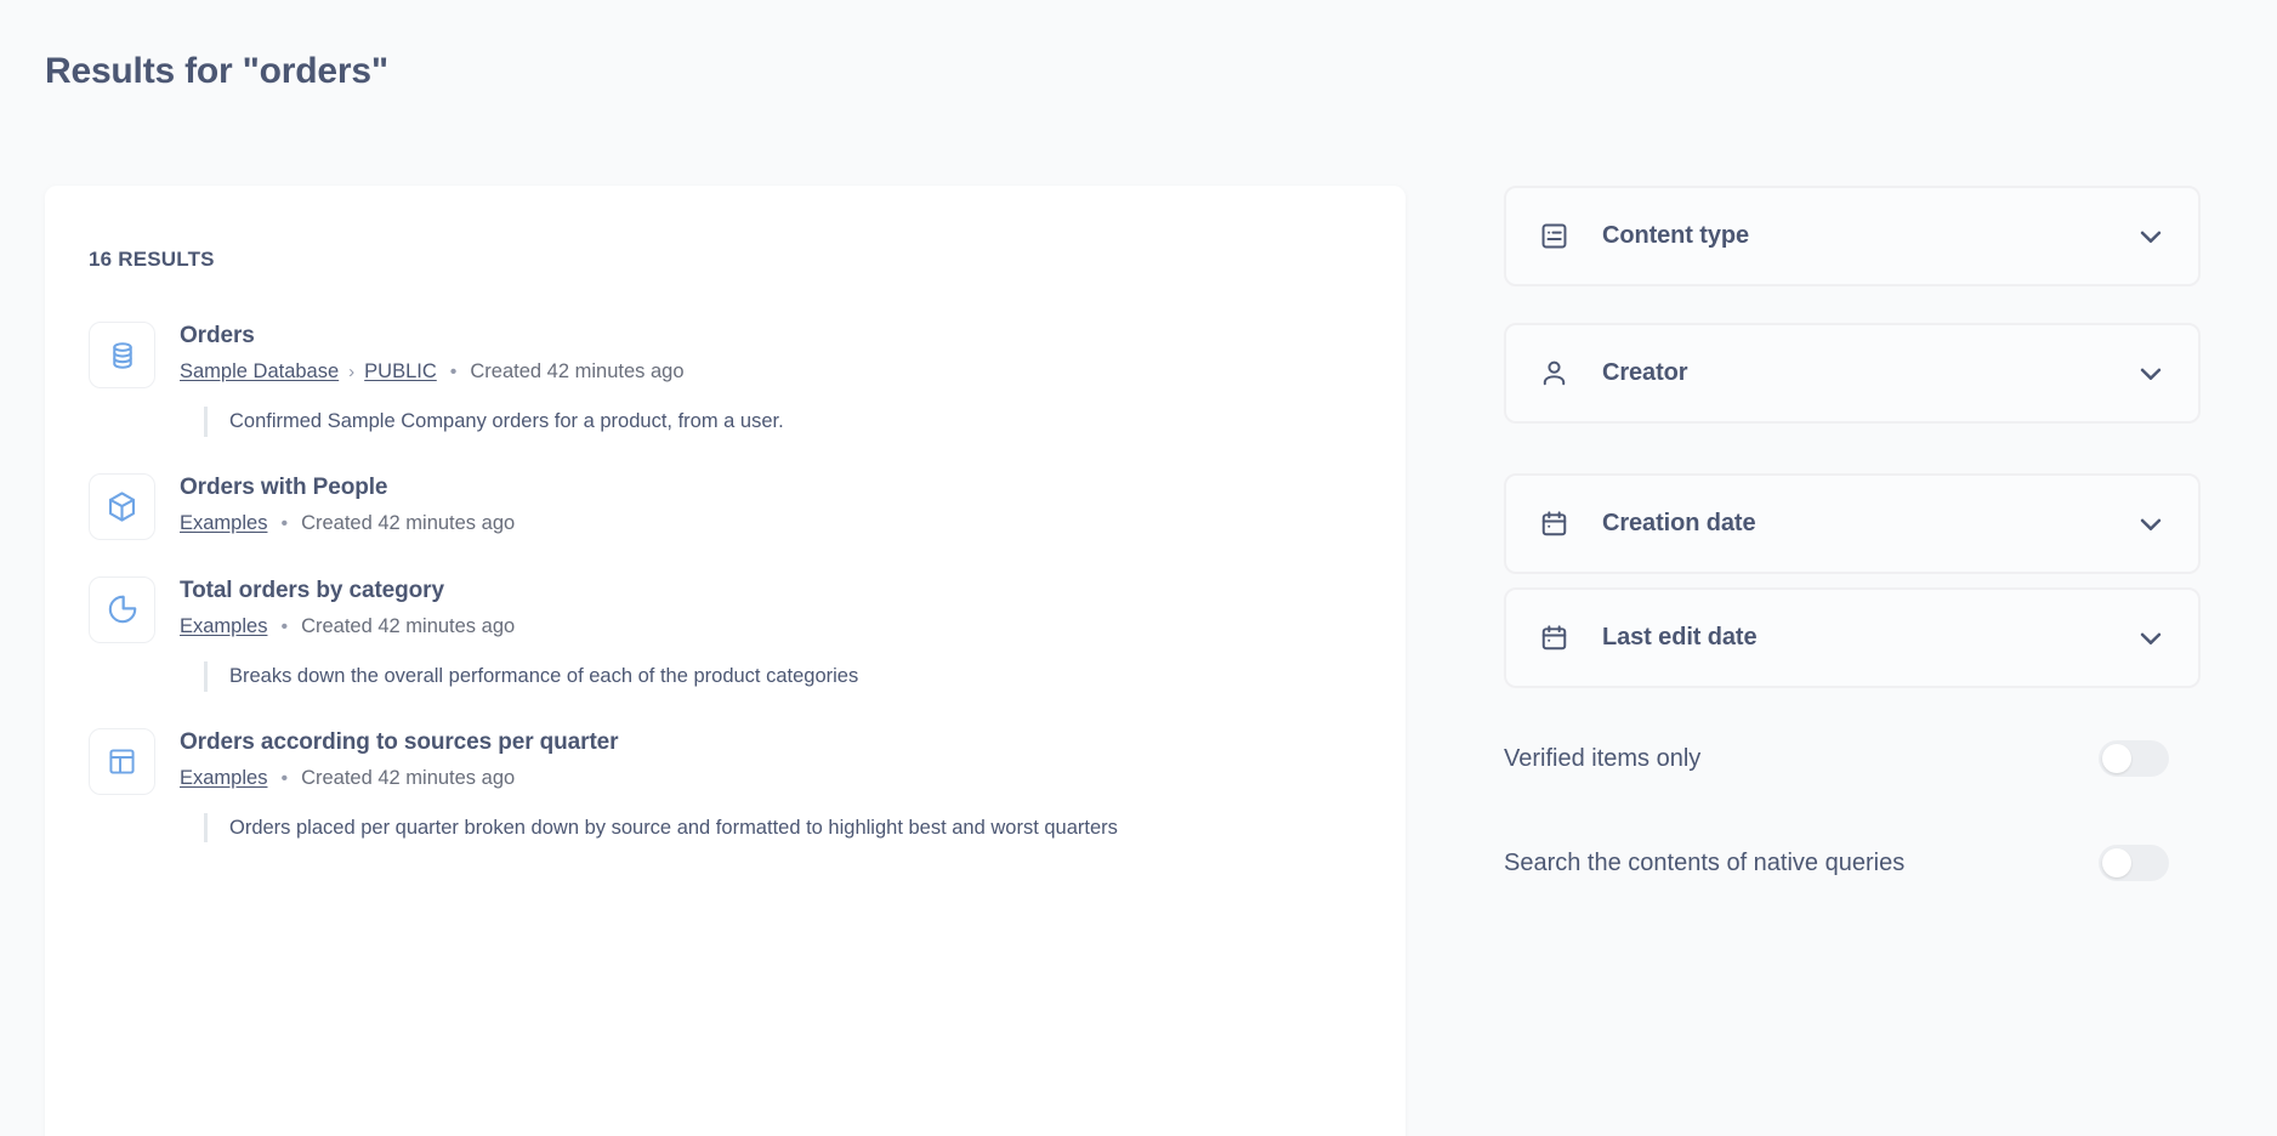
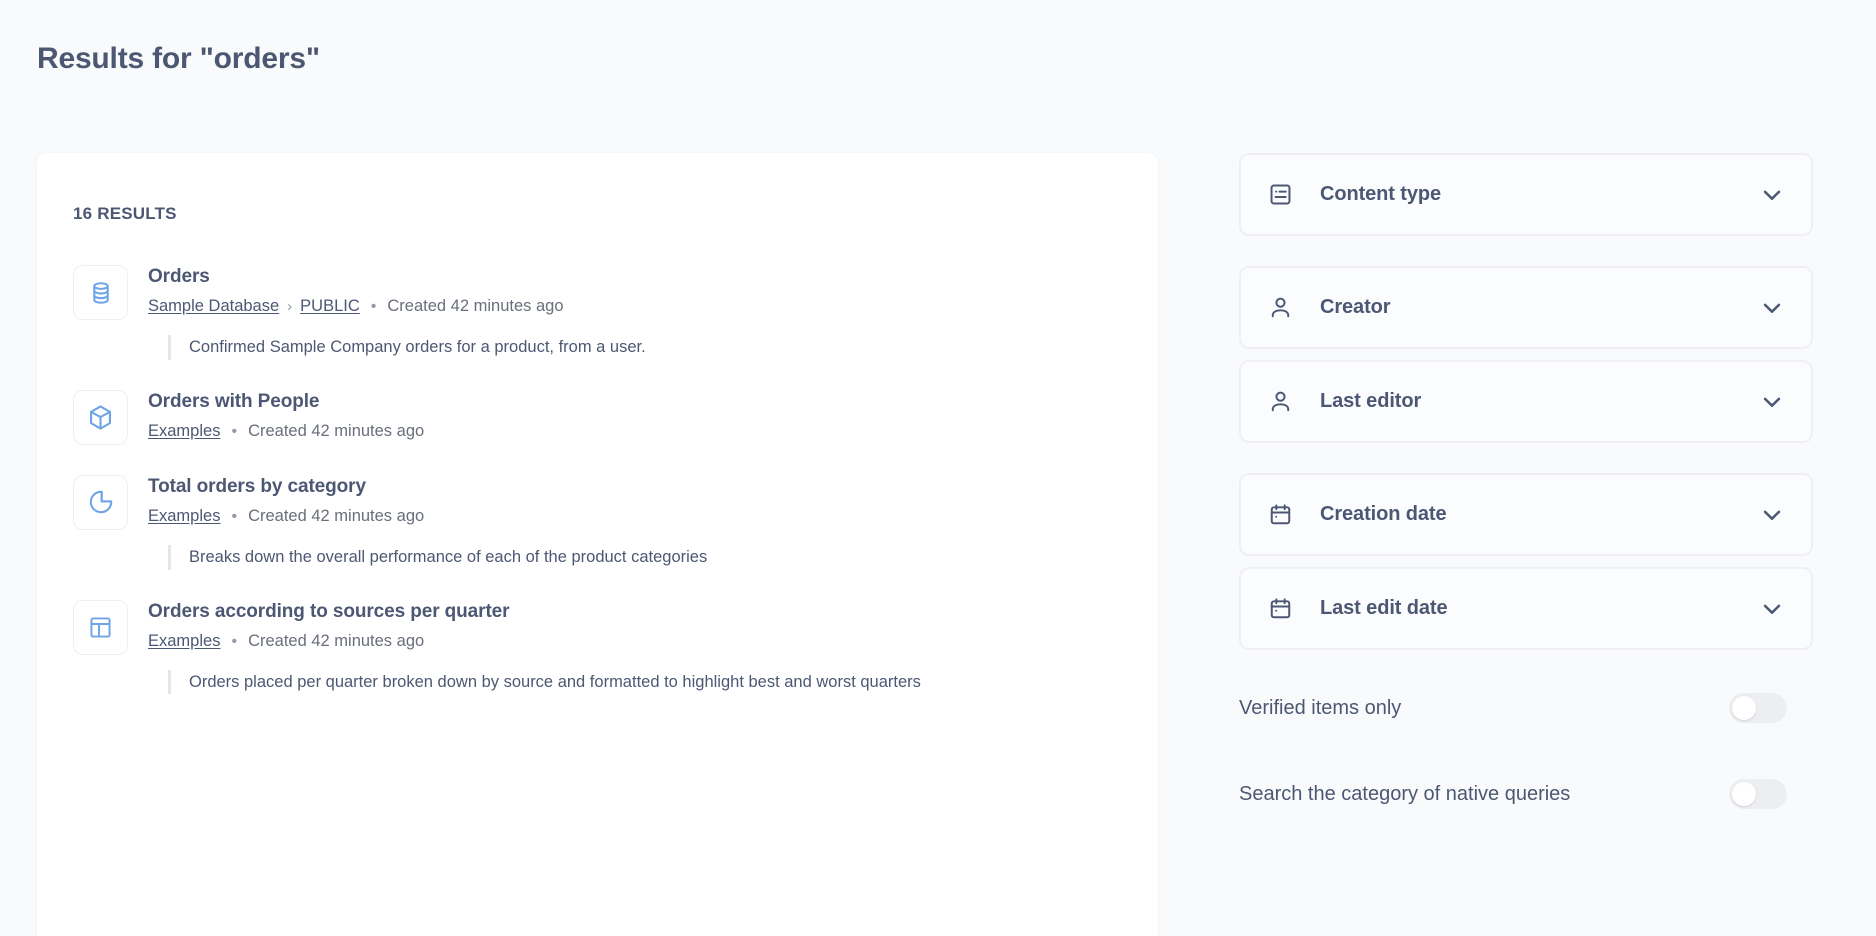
  Results for "orders"
  16 RESULTS
  Orders
  Sample Database › PUBLIC
  •
  Created 42 minutes ago
  Confirmed Sample Company orders for a product, from a user.
  Orders with People
  Examples
  •
  Created 42 minutes ago
  Total orders by category
  Examples
  •
  Created 42 minutes ago
  Breaks down the overall performance of each of the product categories
  Orders according to sources per quarter
  Examples
  •
  Created 42 minutes ago
  Orders placed per quarter broken down by source and formatted to highlight best and worst quarters
  Content type
  Creator
+ Last editor
  Creation date
  Last edit date
  Verified items only
- Search the contents of native queries
+ Search the category of native queries
